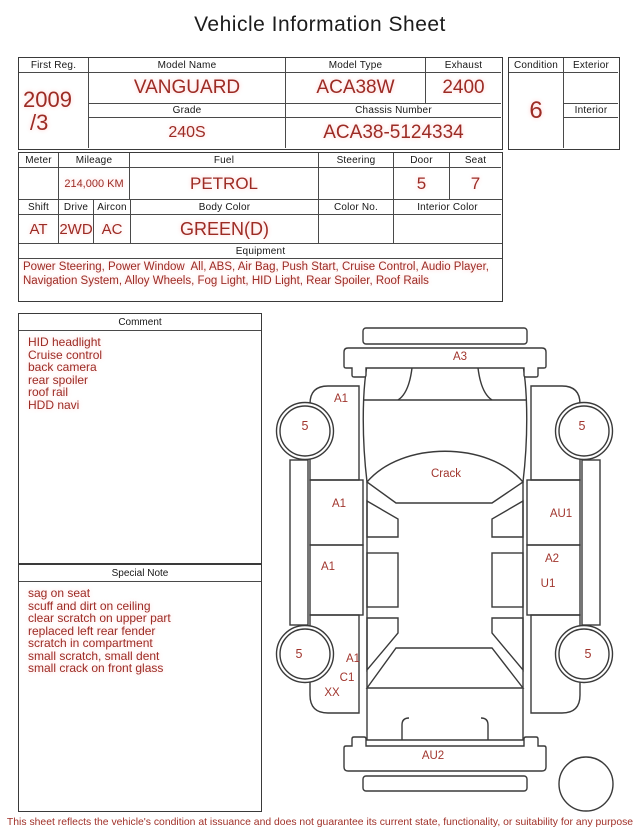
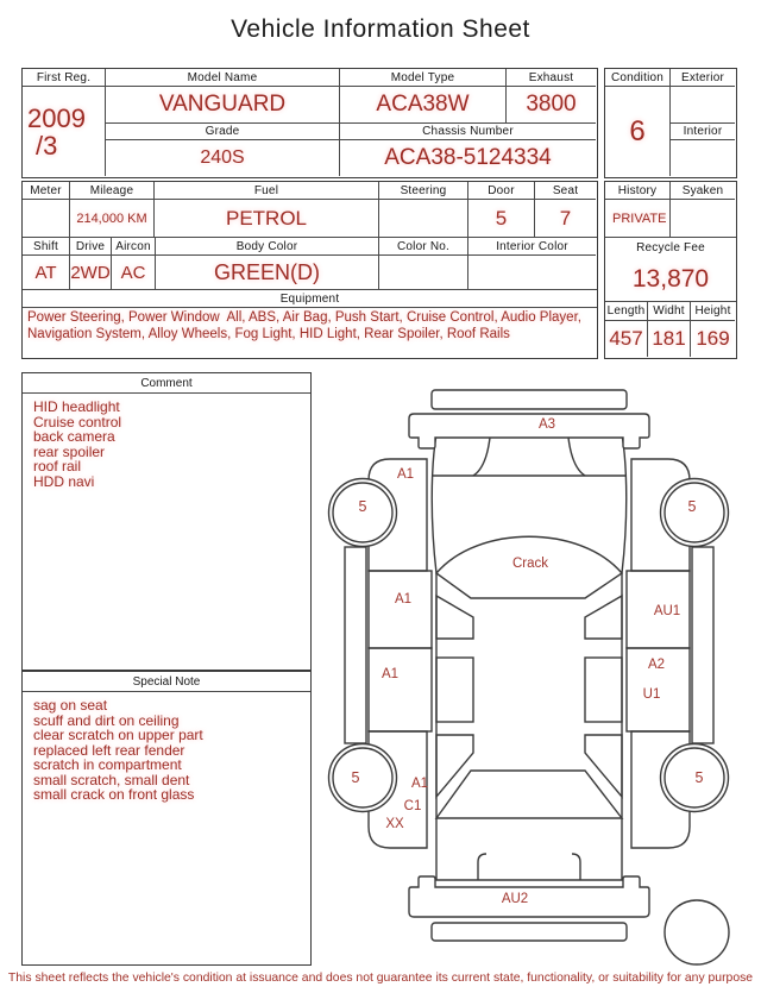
  Vehicle Information Sheet
  First Reg.
  Model Name
  Model Type
  Exhaust
  2009
  /3
  VANGUARD
  ACA38W
- 2400
+ 3800
  Grade
  Chassis Number
  240S
  ACA38-5124334
  Condition
  Exterior
  6
  Interior
  Meter
  Mileage
  Fuel
  Steering
  Door
  Seat
  214,000 KM
  PETROL
  5
  7
  Shift
  Drive
  Aircon
  Body Color
  Color No.
  Interior Color
  AT
  2WD
  AC
  GREEN(D)
  Equipment
  Power Steering, Power Window All, ABS, Air Bag, Push Start, Cruise Control, Audio Player, Navigation System, Alloy Wheels, Fog Light, HID Light, Rear Spoiler, Roof Rails
+ History
+ Syaken
+ PRIVATE
+ Recycle Fee
+ 13,870
+ Length
+ Widht
+ Height
+ 457
+ 181
+ 169
  Comment
  HID headlight
  Cruise control
  back camera
  rear spoiler
  roof rail
  HDD navi
  Special Note
  sag on seat
  scuff and dirt on ceiling
  clear scratch on upper part
  replaced left rear fender
  scratch in compartment
  small scratch, small dent
  small crack on front glass
  A3
  A1
  5
  5
  Crack
  A1
  AU1
  A1
  A2
  U1
  5
  A1
  C1
  XX
  5
  AU2
  This sheet reflects the vehicle's condition at issuance and does not guarantee its current state, functionality, or suitability for any purpose
